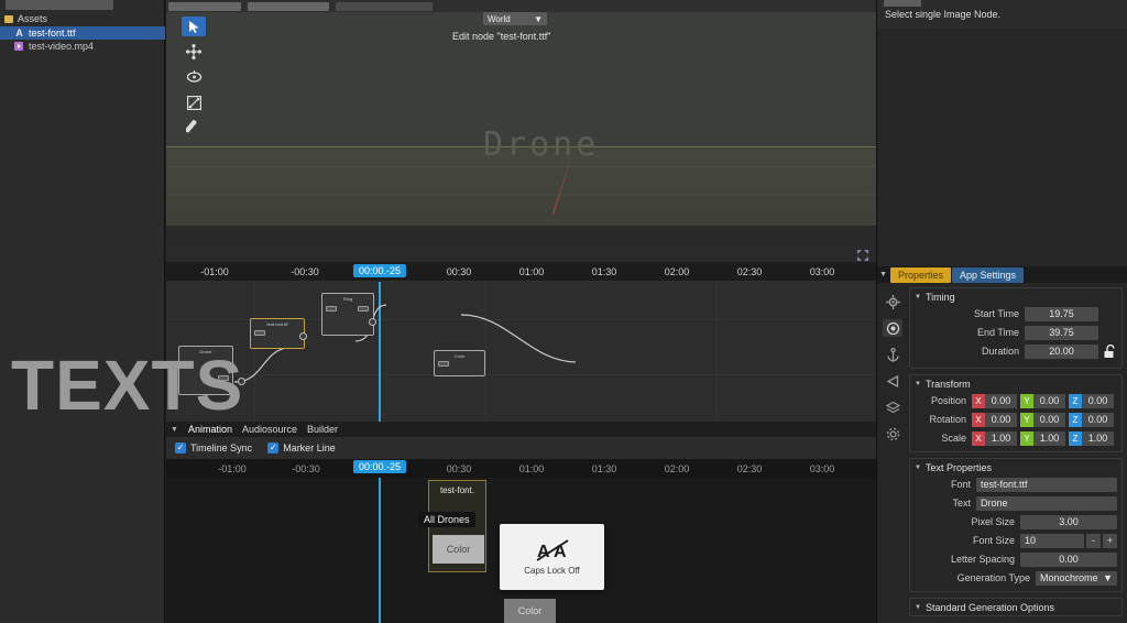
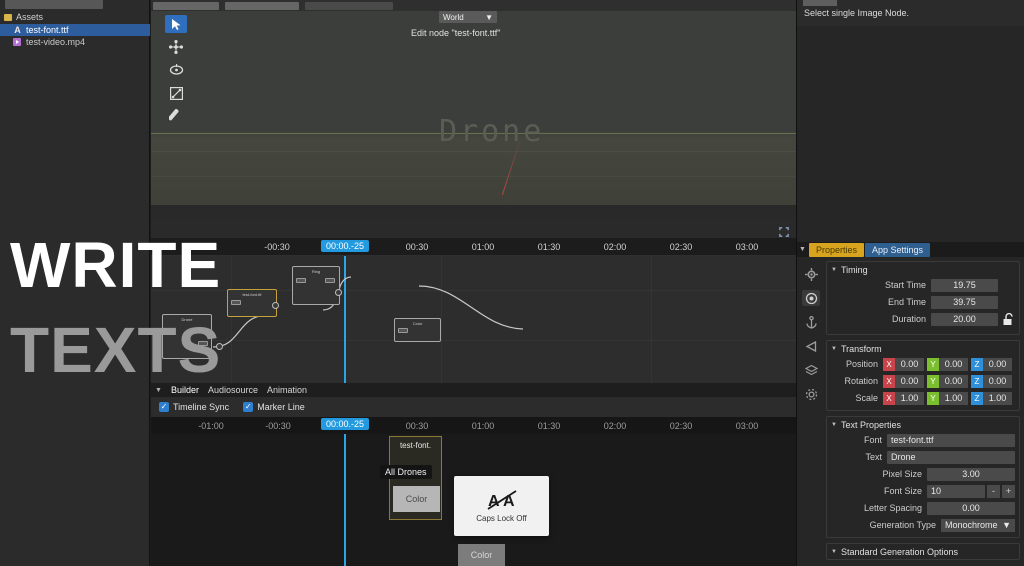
  Assets
  A
  test-font.ttf
  test-video.mp4
  Drone
  World
  ▼
  Edit node "test-font.ttf"
  -01:00
  -00:30
  00:00.-25
  00:30
  01:00
  01:30
  02:00
  02:30
  03:00
- Animation
+ Builder
  Audiosource
- Builder
+ Animation
  ✓
  Timeline Sync
  ✓
  Marker Line
  -01:00
  -00:30
  00:00.-25
  00:30
  01:00
  01:30
  02:00
  02:30
  03:00
  test-font.
  All Drones
  Color
  A
  A
  Caps Lock Off
  Color
+ WRITE
  TEXTS
  Select single Image Node.
  Properties
  App Settings
  Timing
  Start Time
  19.75
  End Time
  39.75
  Duration
  20.00
  Transform
  Position
  X
  0.00
  Y
  0.00
  Z
  0.00
  Rotation
  X
  0.00
  Y
  0.00
  Z
  0.00
  Scale
  X
  1.00
  Y
  1.00
  Z
  1.00
  Text Properties
  Font
  test-font.ttf
  Text
  Drone
  Pixel Size
  3.00
  Font Size
  10
  -
  +
  Letter Spacing
  0.00
  Generation Type
  Monochrome
  ▼
  Standard Generation Options
